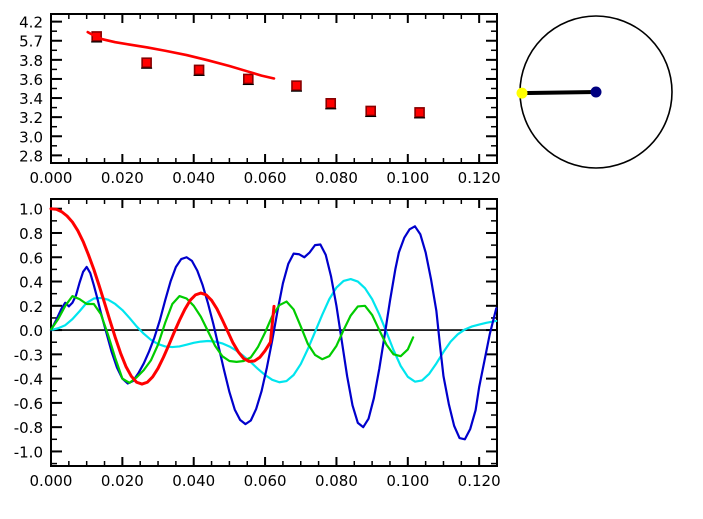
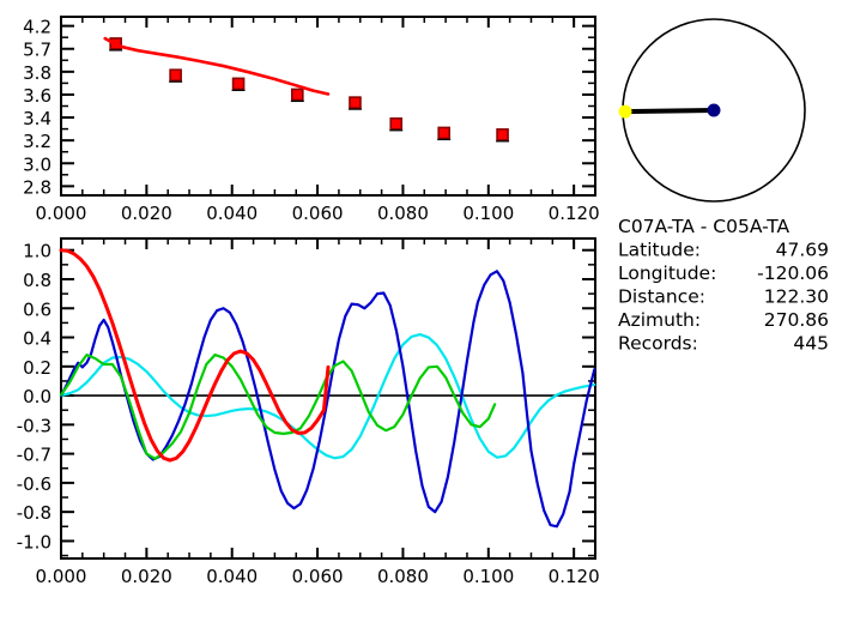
  0.000
  0.020
  0.040
  0.060
  0.080
  0.100
  0.120
  2.8
  3.0
  3.2
  3.4
  3.6
  3.8
  5.7
  4.2
  0.000
  0.020
  0.040
  0.060
  0.080
  0.100
  0.120
  -1.0
  -0.8
  -0.6
- -0.4
+ -0.7
  -0.3
  0.0
  0.2
  0.4
  0.6
  0.8
  1.0
+ C07A-TA - C05A-TA
+ Latitude:
+ 47.69
+ Longitude:
+ -120.06
+ Distance:
+ 122.30
+ Azimuth:
+ 270.86
+ Records:
+ 445
